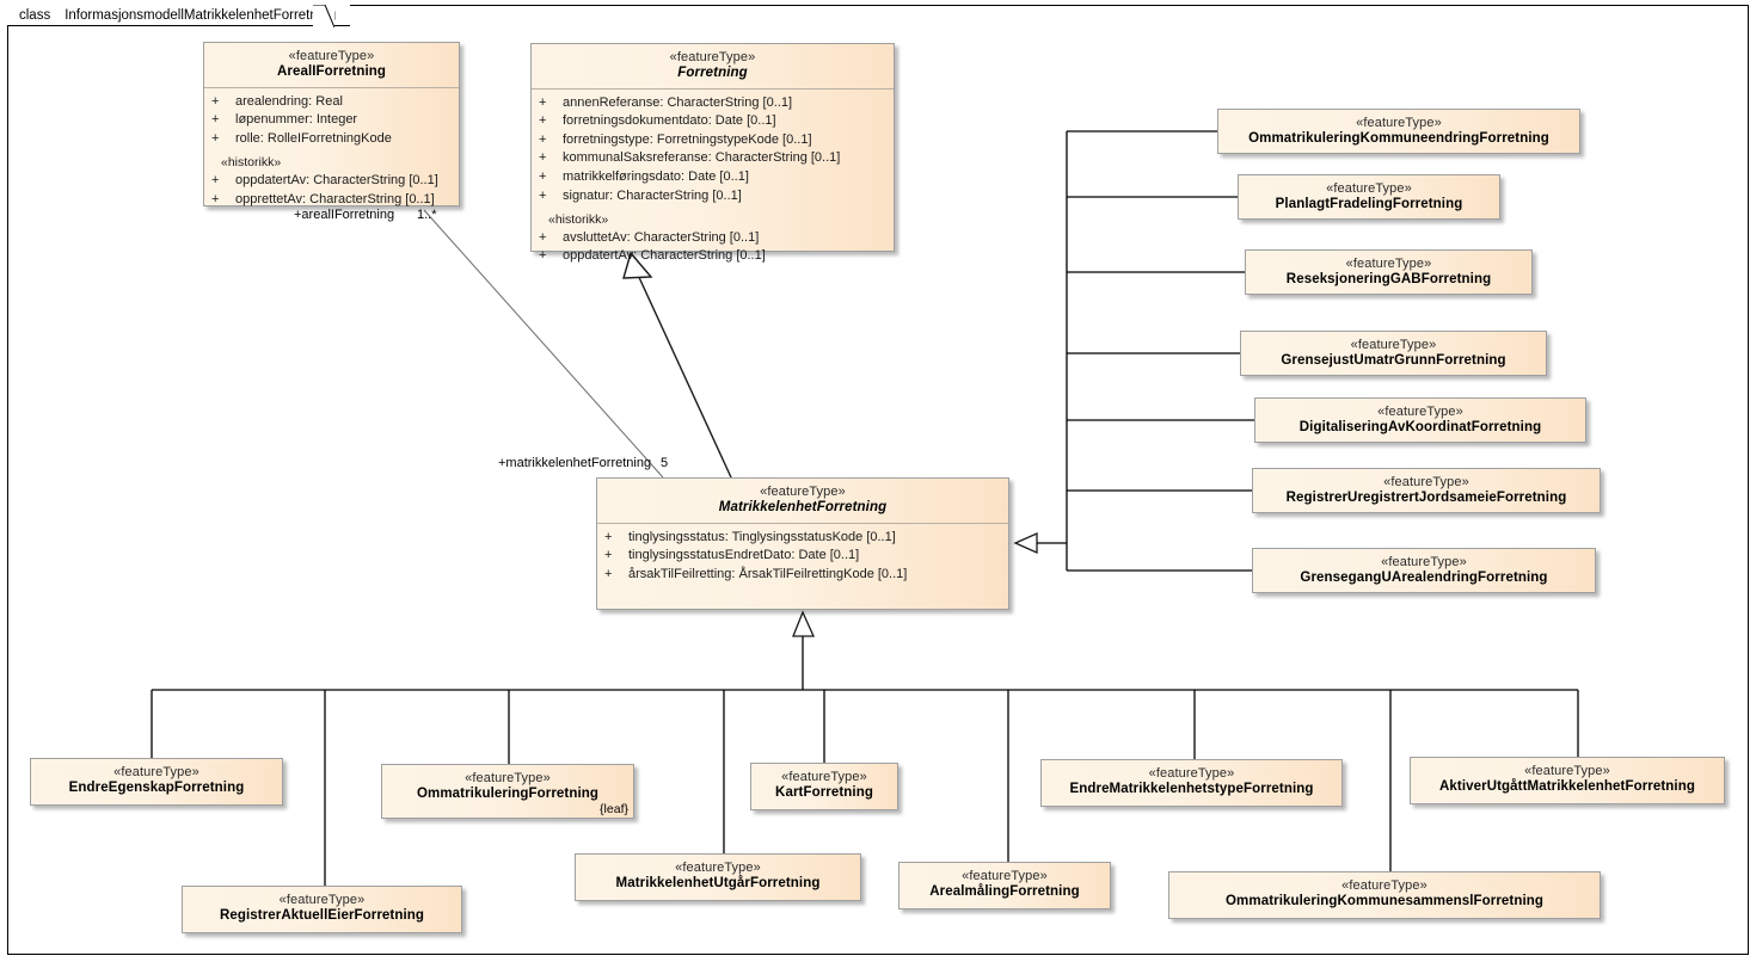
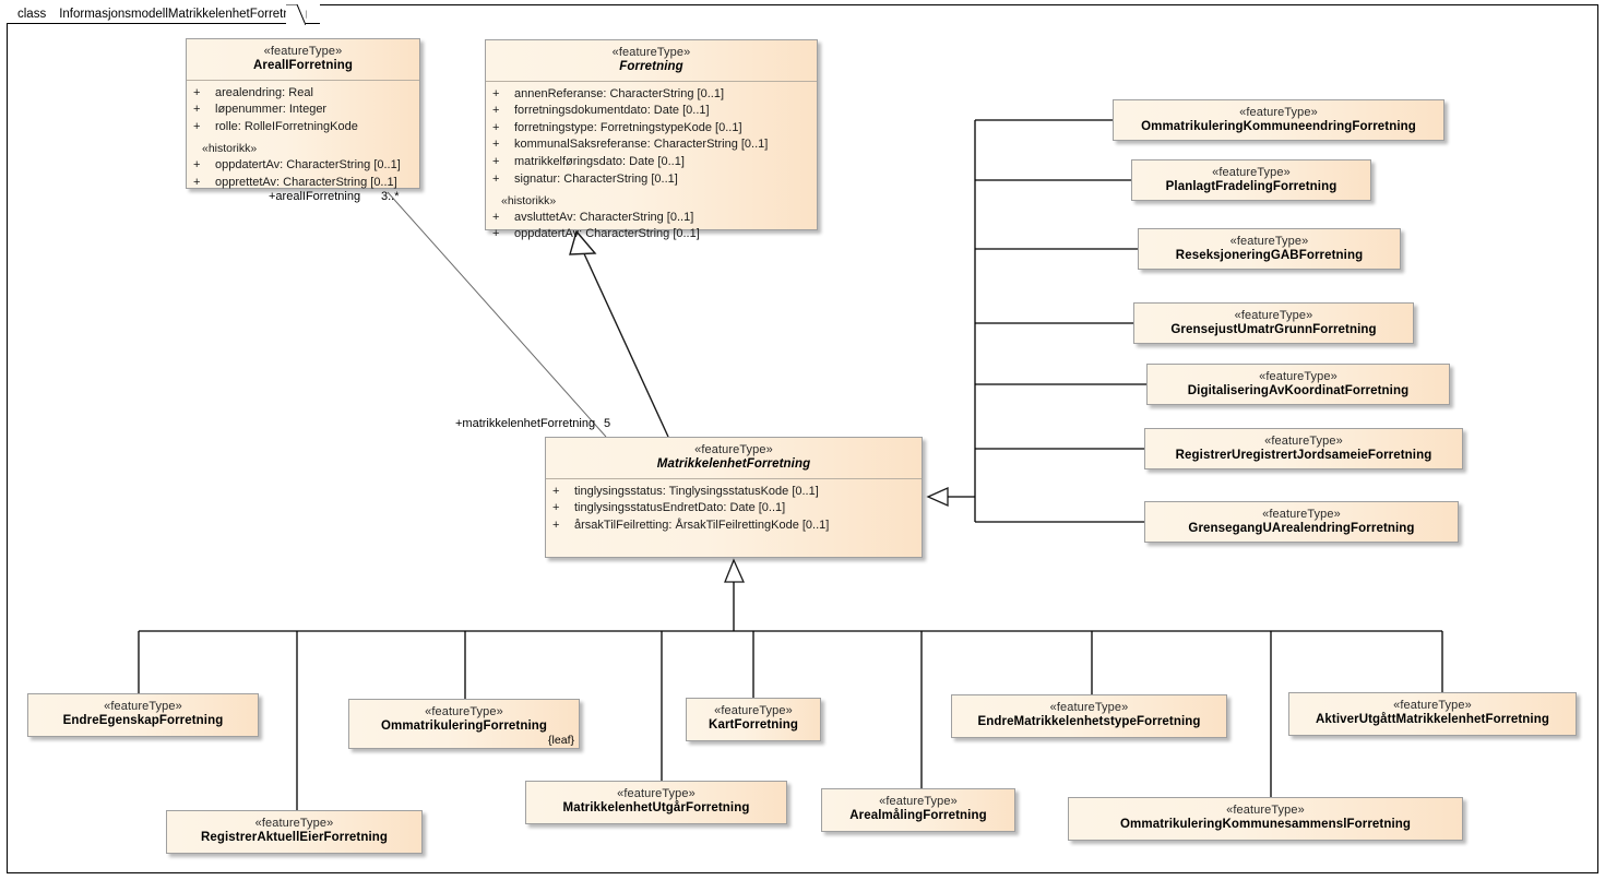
  class
  InformasjonsmodellMatrikkelenhetForret
  «featureType»
  ArealIForretning
  +
  arealendring: Real
  +
  løpenummer: Integer
  +
  rolle: RolleIForretningKode
  «historikk»
  +
  oppdatertAv: CharacterString [0..1]
  +
  opprettetAv: CharacterString [0..1]
  «featureType»
  Forretning
  +
  annenReferanse: CharacterString [0..1]
  +
  forretningsdokumentdato: Date [0..1]
  +
  forretningstype: ForretningstypeKode [0..1]
  +
  kommunalSaksreferanse: CharacterString [0..1]
  +
  matrikkelføringsdato: Date [0..1]
  +
  signatur: CharacterString [0..1]
  «historikk»
  +
  avsluttetAv: CharacterString [0..1]
  +
  oppdatertAv: CharacterString [0..1]
  «featureType»
  MatrikkelenhetForretning
  +
  tinglysingsstatus: TinglysingsstatusKode [0..1]
  +
  tinglysingsstatusEndretDato: Date [0..1]
  +
  årsakTilFeilretting: ÅrsakTilFeilrettingKode [0..1]
  +arealIForretning
- 1..*
+ 3..*
  +matrikkelenhetForretning
  5
  «featureType»
  OmmatrikuleringKommuneendringForretning
  «featureType»
  PlanlagtFradelingForretning
  «featureType»
  ReseksjoneringGABForretning
  «featureType»
  GrensejustUmatrGrunnForretning
  «featureType»
  DigitaliseringAvKoordinatForretning
  «featureType»
  RegistrerUregistrertJordsameieForretning
  «featureType»
  GrensegangUArealendringForretning
  «featureType»
  EndreEgenskapForretning
  «featureType»
  RegistrerAktuellEierForretning
  «featureType»
  OmmatrikuleringForretning
  {leaf}
  «featureType»
  MatrikkelenhetUtgårForretning
  «featureType»
  KartForretning
  «featureType»
  ArealmålingForretning
  «featureType»
  EndreMatrikkelenhetstypeForretning
  «featureType»
  OmmatrikuleringKommunesammenslForretning
  «featureType»
  AktiverUtgåttMatrikkelenhetForretning
